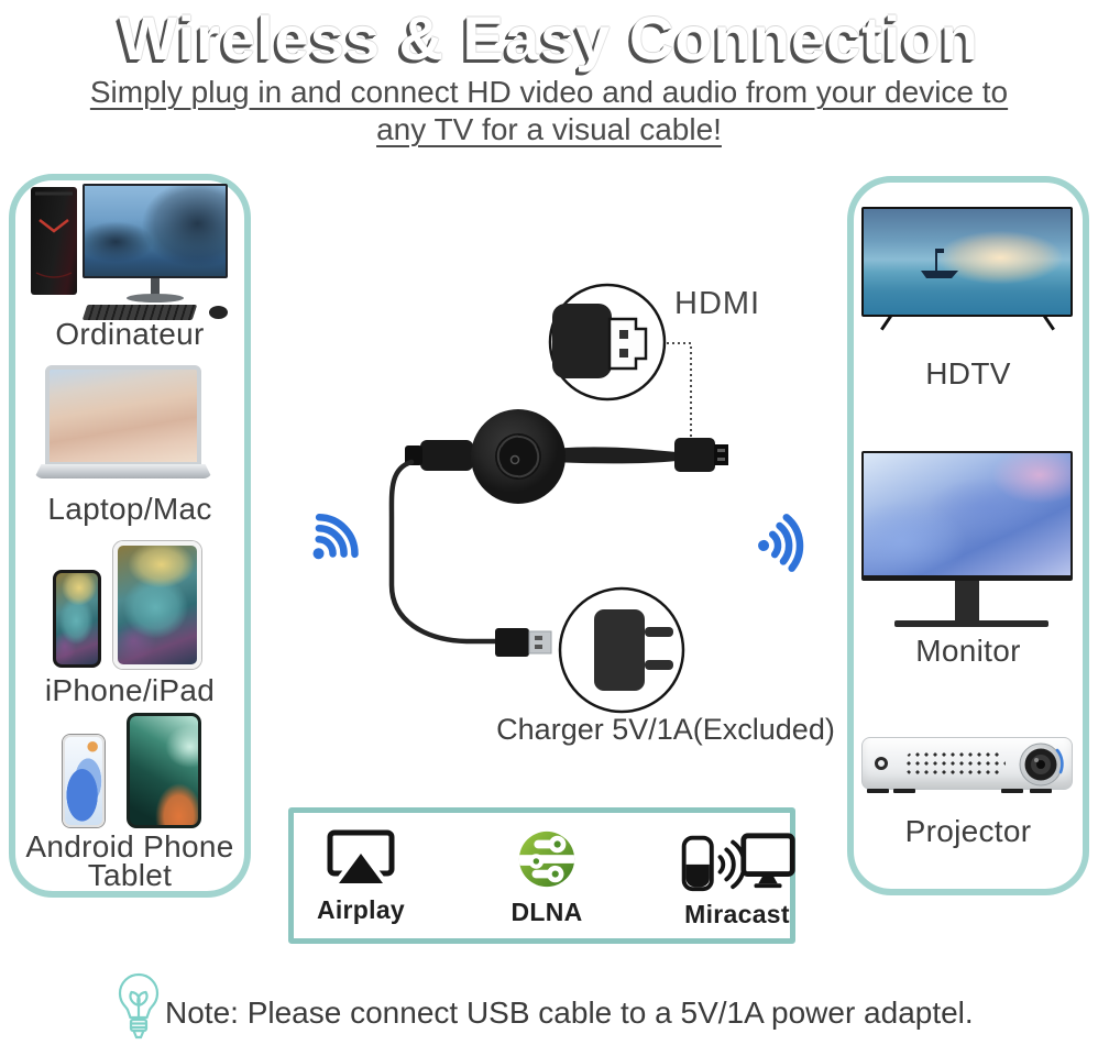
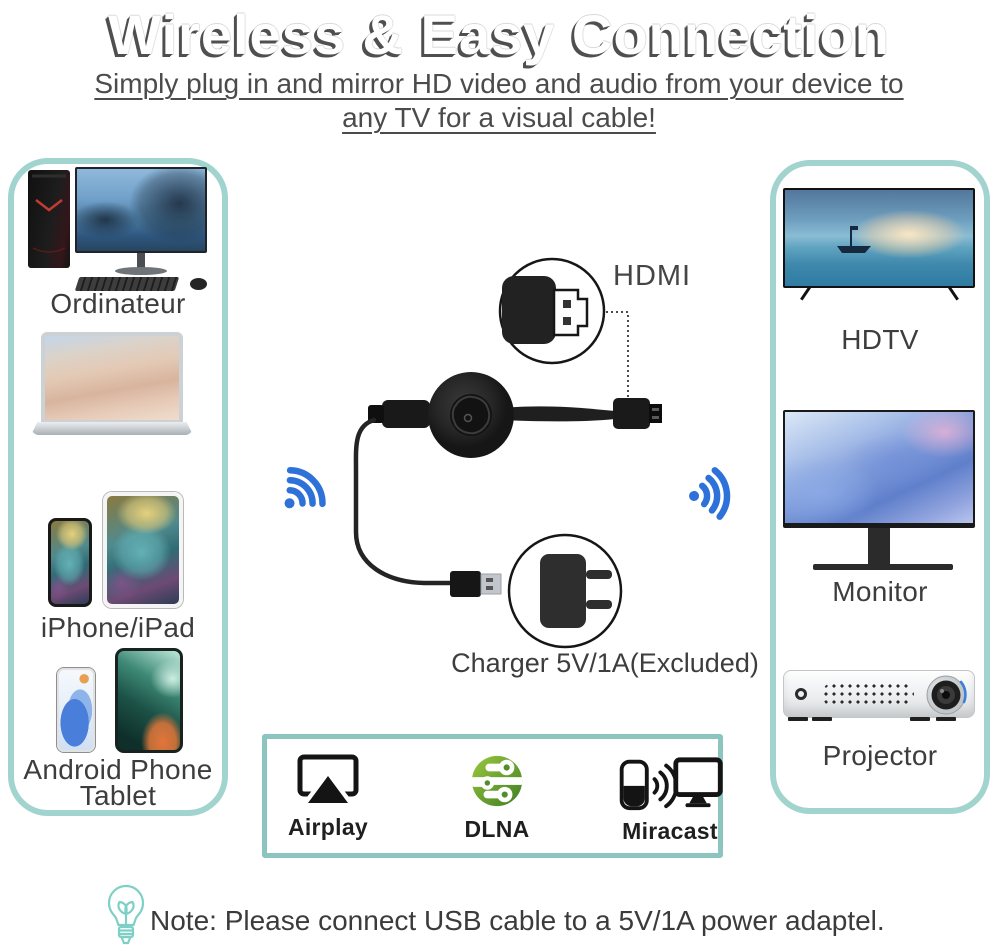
  Wireless & Easy Connection
- Simply plug in and connect HD video and audio from your device to
+ Simply plug in and mirror HD video and audio from your device to
  any TV for a visual cable!
  Ordinateur
- Laptop/Mac
  iPhone/iPad
  Android Phone
  Tablet
  HDTV
  Monitor
  Projector
  HDMI
  Charger 5V/1A(Excluded)
  Airplay
  DLNA
  Miracast
  Note: Please connect USB cable to a 5V/1A power adaptel.
